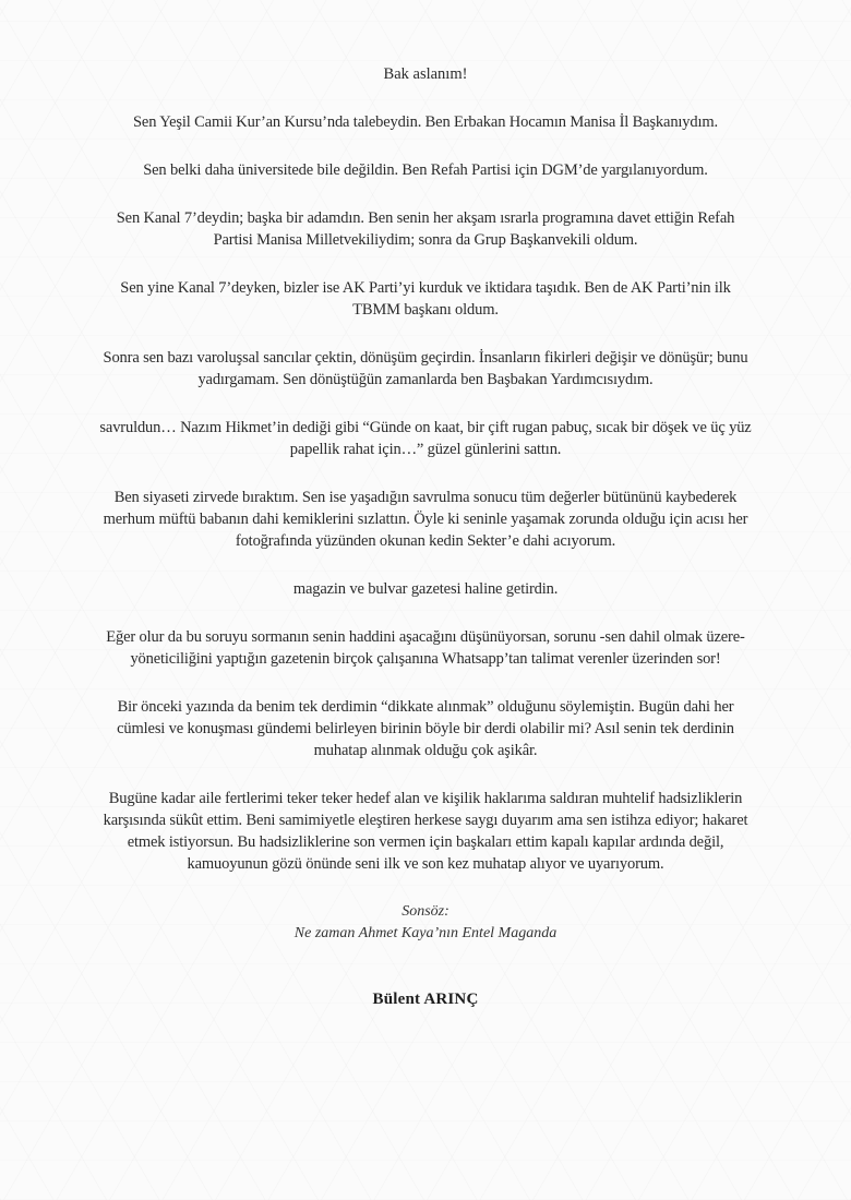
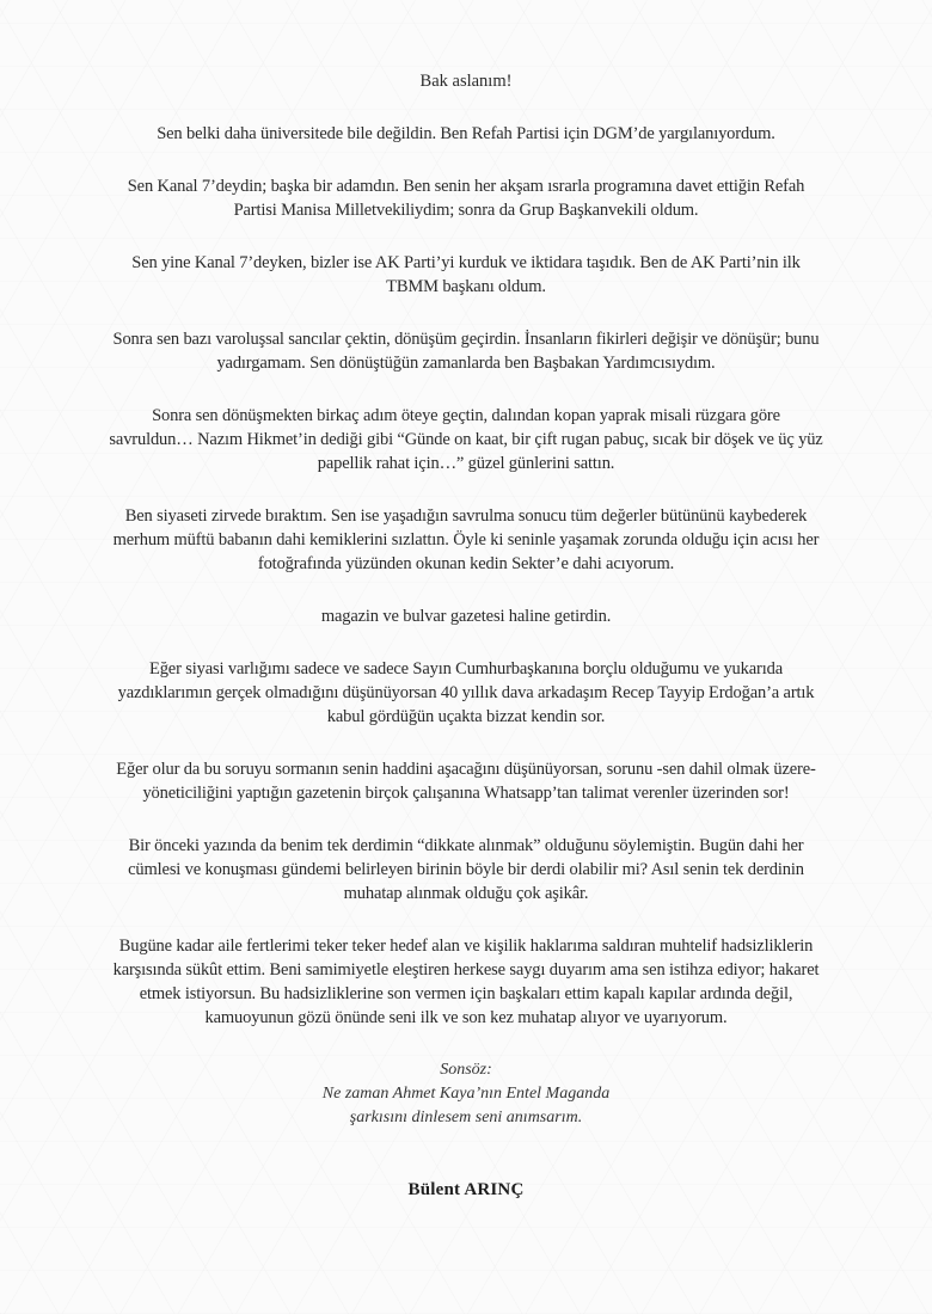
  Bak aslanım!
- Sen Yeşil Camii Kur’an Kursu’nda talebeydin. Ben Erbakan Hocamın Manisa İl Başkanıydım.
  Sen belki daha üniversitede bile değildin. Ben Refah Partisi için DGM’de yargılanıyordum.
  Sen Kanal 7’deydin; başka bir adamdın. Ben senin her akşam ısrarla programına davet ettiğin Refah
  Partisi Manisa Milletvekiliydim; sonra da Grup Başkanvekili oldum.
  Sen yine Kanal 7’deyken, bizler ise AK Parti’yi kurduk ve iktidara taşıdık. Ben de AK Parti’nin ilk
  TBMM başkanı oldum.
  Sonra sen bazı varoluşsal sancılar çektin, dönüşüm geçirdin. İnsanların fikirleri değişir ve dönüşür; bunu
  yadırgamam. Sen dönüştüğün zamanlarda ben Başbakan Yardımcısıydım.
+ Sonra sen dönüşmekten birkaç adım öteye geçtin, dalından kopan yaprak misali rüzgara göre
  savruldun… Nazım Hikmet’in dediği gibi “Günde on kaat, bir çift rugan pabuç, sıcak bir döşek ve üç yüz
  papellik rahat için…” güzel günlerini sattın.
  Ben siyaseti zirvede bıraktım. Sen ise yaşadığın savrulma sonucu tüm değerler bütününü kaybederek
  merhum müftü babanın dahi kemiklerini sızlattın. Öyle ki seninle yaşamak zorunda olduğu için acısı her
  fotoğrafında yüzünden okunan kedin Sekter’e dahi acıyorum.
  magazin ve bulvar gazetesi haline getirdin.
+ Eğer siyasi varlığımı sadece ve sadece Sayın Cumhurbaşkanına borçlu olduğumu ve yukarıda
+ yazdıklarımın gerçek olmadığını düşünüyorsan 40 yıllık dava arkadaşım Recep Tayyip Erdoğan’a artık
+ kabul gördüğün uçakta bizzat kendin sor.
  Eğer olur da bu soruyu sormanın senin haddini aşacağını düşünüyorsan, sorunu -sen dahil olmak üzere-
  yöneticiliğini yaptığın gazetenin birçok çalışanına Whatsapp’tan talimat verenler üzerinden sor!
  Bir önceki yazında da benim tek derdimin “dikkate alınmak” olduğunu söylemiştin. Bugün dahi her
  cümlesi ve konuşması gündemi belirleyen birinin böyle bir derdi olabilir mi? Asıl senin tek derdinin
  muhatap alınmak olduğu çok aşikâr.
  Bugüne kadar aile fertlerimi teker teker hedef alan ve kişilik haklarıma saldıran muhtelif hadsizliklerin
  karşısında sükût ettim. Beni samimiyetle eleştiren herkese saygı duyarım ama sen istihza ediyor; hakaret
  etmek istiyorsun. Bu hadsizliklerine son vermen için başkaları ettim kapalı kapılar ardında değil,
  kamuoyunun gözü önünde seni ilk ve son kez muhatap alıyor ve uyarıyorum.
  Sonsöz:
  Ne zaman Ahmet Kaya’nın Entel Maganda
+ şarkısını dinlesem seni anımsarım.
  Bülent ARINÇ
